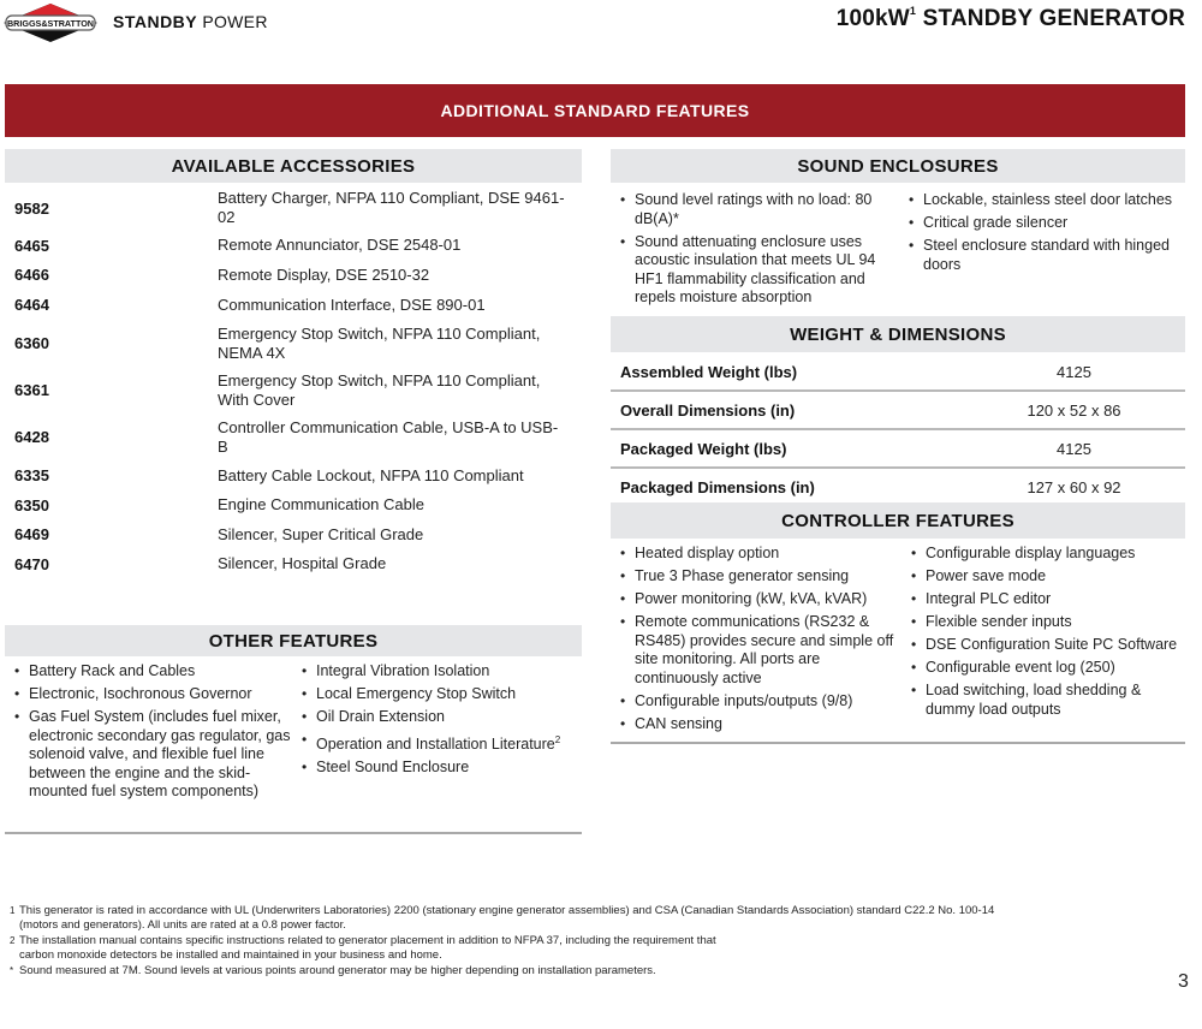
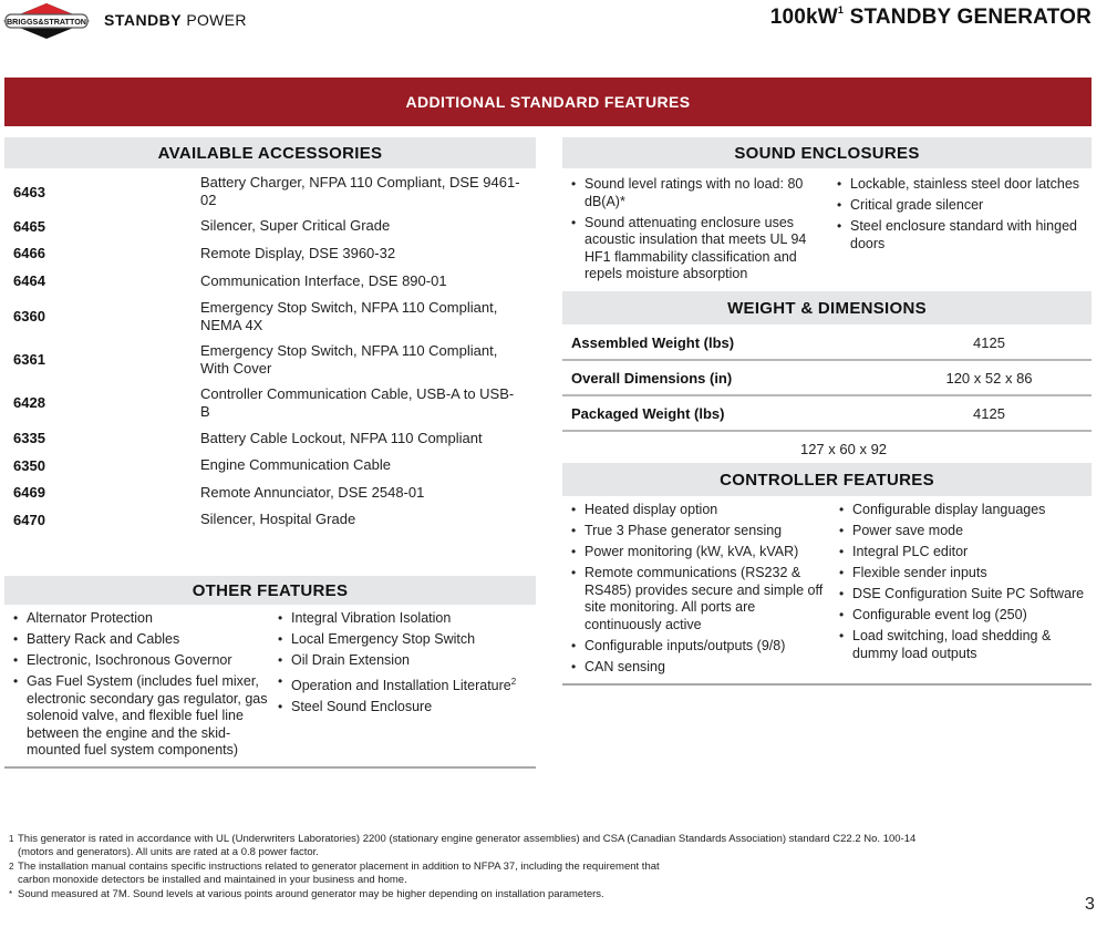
  BRIGGS&STRATTON
  STANDBY POWER
  100kW1 STANDBY GENERATOR
  ADDITIONAL STANDARD FEATURES
  AVAILABLE ACCESSORIES
- 9582
+ 6463
  Battery Charger, NFPA 110 Compliant, DSE 9461-02
  6465
- Remote Annunciator, DSE 2548-01
+ Silencer, Super Critical Grade
  6466
- Remote Display, DSE 2510-32
+ Remote Display, DSE 3960-32
  6464
  Communication Interface, DSE 890-01
  6360
  Emergency Stop Switch, NFPA 110 Compliant, NEMA 4X
  6361
  Emergency Stop Switch, NFPA 110 Compliant, With Cover
  6428
  Controller Communication Cable, USB-A to USB-B
  6335
  Battery Cable Lockout, NFPA 110 Compliant
  6350
  Engine Communication Cable
  6469
- Silencer, Super Critical Grade
+ Remote Annunciator, DSE 2548-01
  6470
  Silencer, Hospital Grade
  OTHER FEATURES
+ Alternator Protection
  Battery Rack and Cables
  Electronic, Isochronous Governor
  Gas Fuel System (includes fuel mixer, electronic secondary gas regulator, gas solenoid valve, and flexible fuel line between the engine and the skid-mounted fuel system components)
  Integral Vibration Isolation
  Local Emergency Stop Switch
  Oil Drain Extension
  Operation and Installation Literature2
  Steel Sound Enclosure
  SOUND ENCLOSURES
  Sound level ratings with no load: 80 dB(A)*
  Sound attenuating enclosure uses acoustic insulation that meets UL 94 HF1 flammability classification and repels moisture absorption
  Lockable, stainless steel door latches
  Critical grade silencer
  Steel enclosure standard with hinged doors
  WEIGHT & DIMENSIONS
  Assembled Weight (lbs)
  4125
  Overall Dimensions (in)
  120 x 52 x 86
  Packaged Weight (lbs)
  4125
- Packaged Dimensions (in)
  127 x 60 x 92
  CONTROLLER FEATURES
  Heated display option
  True 3 Phase generator sensing
  Power monitoring (kW, kVA, kVAR)
  Remote communications (RS232 & RS485) provides secure and simple off site monitoring. All ports are continuously active
  Configurable inputs/outputs (9/8)
  CAN sensing
  Configurable display languages
  Power save mode
  Integral PLC editor
  Flexible sender inputs
  DSE Configuration Suite PC Software
  Configurable event log (250)
  Load switching, load shedding & dummy load outputs
  1
  This generator is rated in accordance with UL (Underwriters Laboratories) 2200 (stationary engine generator assemblies) and CSA (Canadian Standards Association) standard C22.2 No. 100-14 (motors and generators). All units are rated at a 0.8 power factor.
  2
  The installation manual contains specific instructions related to generator placement in addition to NFPA 37, including the requirement that carbon monoxide detectors be installed and maintained in your business and home.
  *
  Sound measured at 7M. Sound levels at various points around generator may be higher depending on installation parameters.
  3
